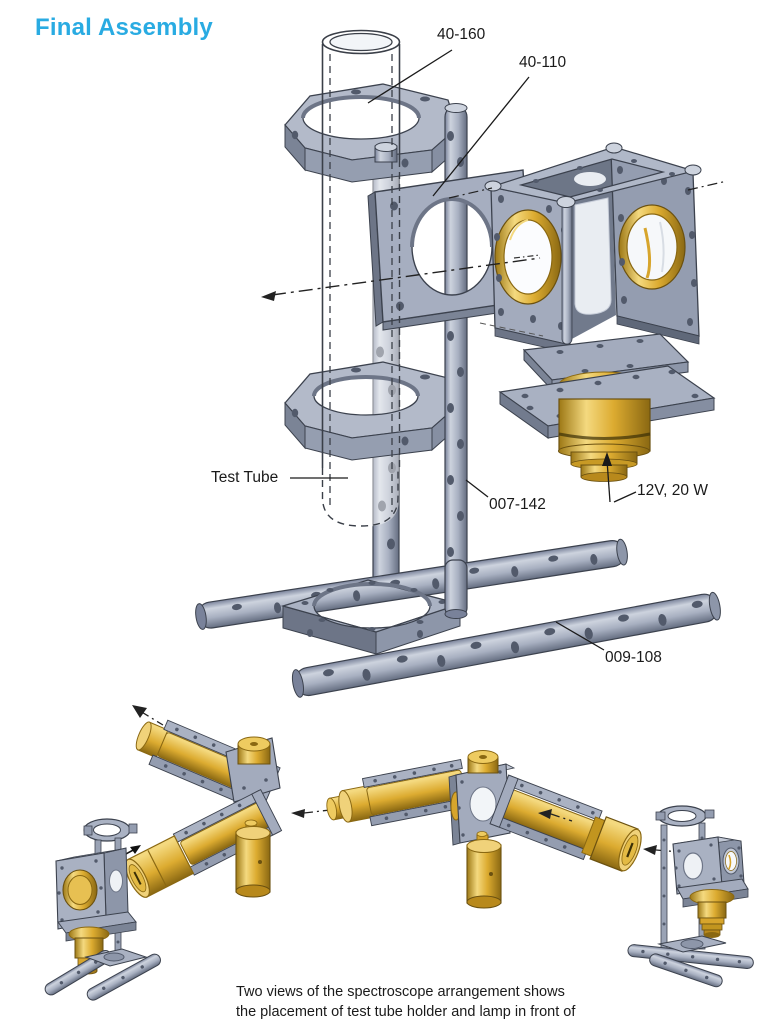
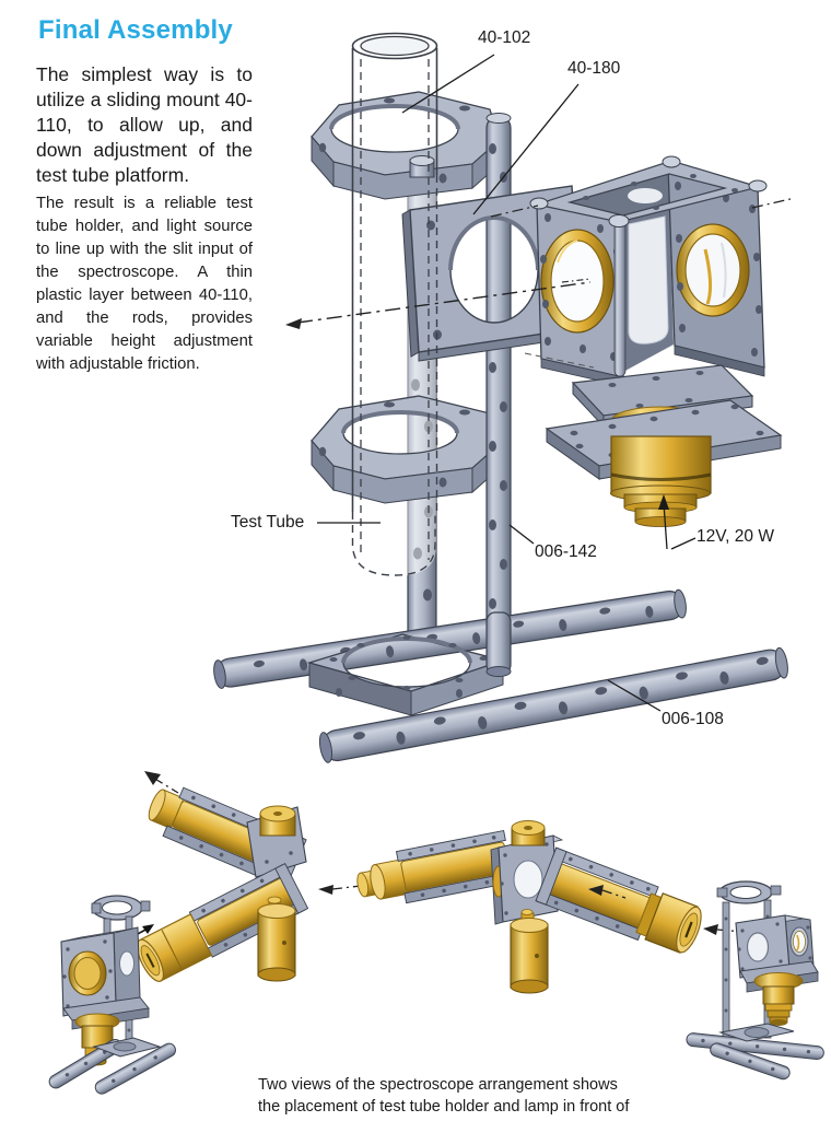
  Final Assembly
+ The simplest way is to utilize a sliding mount 40-110, to allow up, and down adjustment of the test tube platform.
+ The result is a reliable test tube holder, and light source to line up with the slit input of the spectroscope. A thin plastic layer between 40-110, and the rods, provides variable height adjustment with adjustable friction.
- 40-160
+ 40-102
- 40-110
+ 40-180
  Test Tube
- 007-142
+ 006-142
  12V, 20 W
- 009-108
+ 006-108
  Two views of the spectroscope arrangement shows the placement of test tube holder and lamp in front of
